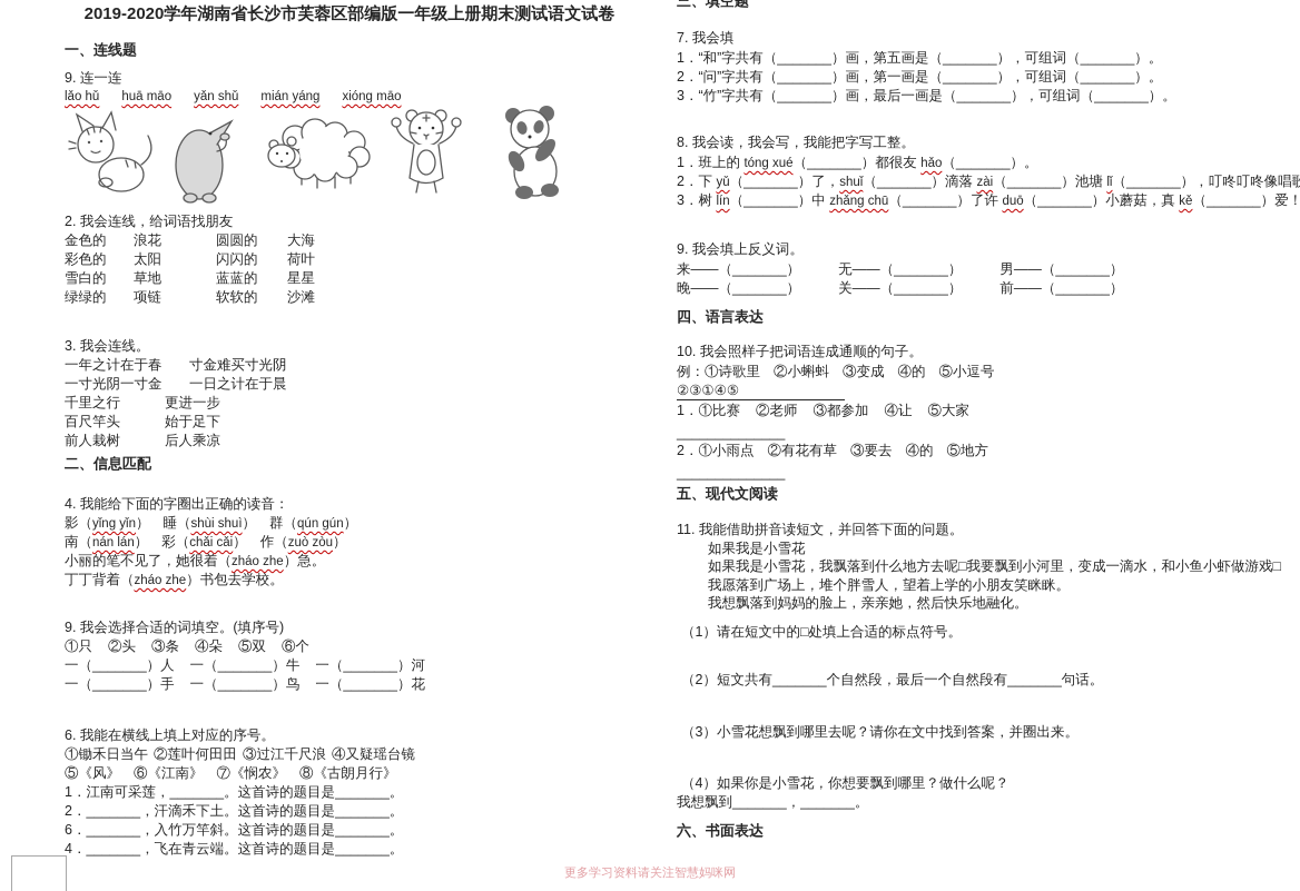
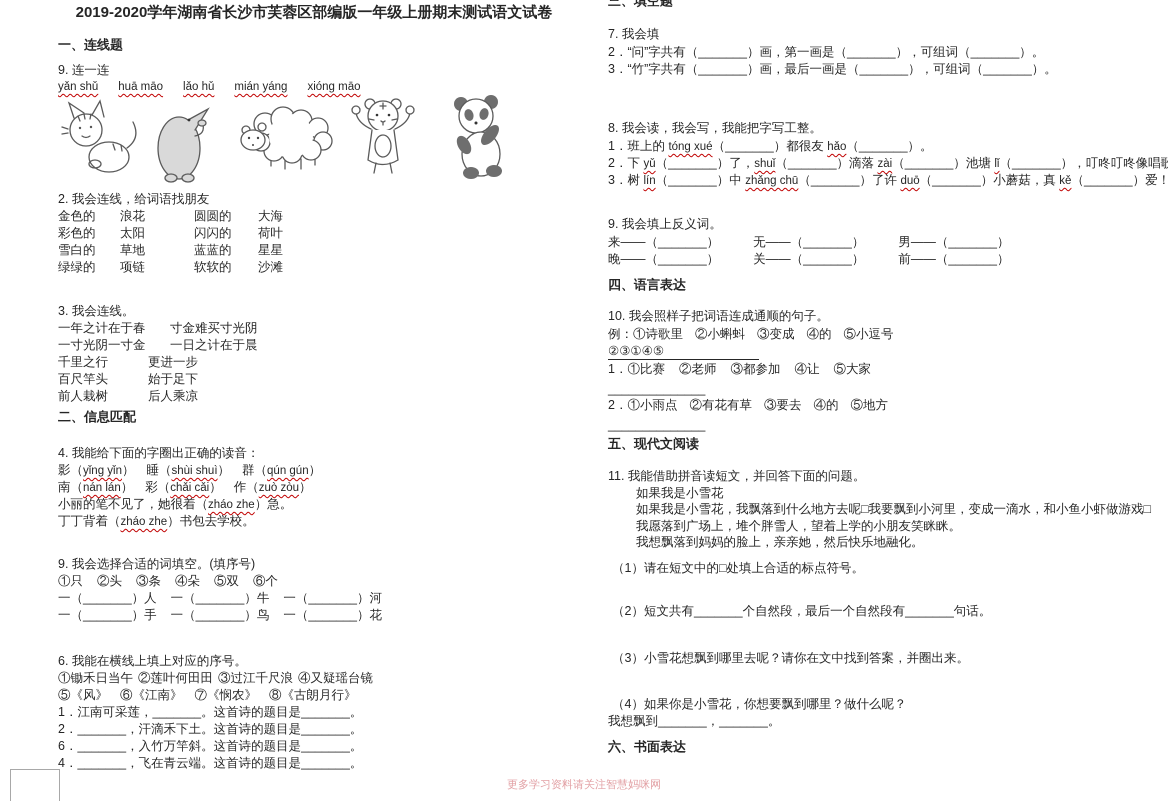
  2019-2020学年湖南省长沙市芙蓉区部编版一年级上册期末测试语文试卷
  一、连线题
  9. 连一连
- lǎo hǔ
+ yǎn shǔ
  huā māo
- yǎn shǔ
+ lǎo hǔ
  mián yáng
  xióng māo
  2. 我会连线，给词语找朋友
  金色的
  浪花
  圆圆的
  大海
  彩色的
  太阳
  闪闪的
  荷叶
  雪白的
  草地
  蓝蓝的
  星星
  绿绿的
  项链
  软软的
  沙滩
  3. 我会连线。
  一年之计在于春
  寸金难买寸光阴
  一寸光阴一寸金
  一日之计在于晨
  千里之行
  更进一步
  百尺竿头
  始于足下
  前人栽树
  后人乘凉
  二、信息匹配
  4. 我能给下面的字圈出正确的读音：
  影（yǐng yǐn）
  睡（shùi shuì）
  群（qún gún）
  南（nán lán）
  彩（chǎi cǎi）
  作（zuò zòu）
  小丽的笔不见了，她很着（zháo zhe）急。
  丁丁背着（zháo zhe）书包去学校。
  9. 我会选择合适的词填空。(填序号)
  ①只
  ②头
  ③条
  ④朵
  ⑤双
  ⑥个
  一（_______）人
  一（_______）牛
  一（_______）河
  一（_______）手
  一（_______）鸟
  一（_______）花
  6. 我能在横线上填上对应的序号。
  ①锄禾日当午
  ②莲叶何田田
  ③过江千尺浪
  ④又疑瑶台镜
  ⑤《风》
  ⑥《江南》
  ⑦《悯农》
  ⑧《古朗月行》
  1．江南可采莲，_______。这首诗的题目是_______。
  2．_______，汗滴禾下土。这首诗的题目是_______。
  6．_______，入竹万竿斜。这首诗的题目是_______。
  4．_______，飞在青云端。这首诗的题目是_______。
  三、填空题
  7. 我会填
- 1．“和”字共有（_______）画，第五画是（_______），可组词（_______）。
  2．“问”字共有（_______）画，第一画是（_______），可组词（_______）。
  3．“竹”字共有（_______）画，最后一画是（_______），可组词（_______）。
  8. 我会读，我会写，我能把字写工整。
  1．班上的 tóng xué（_______）都很友 hǎo（_______）。
  2．下 yǔ（_______）了，shuǐ（_______）滴落 zài（_______）池塘 lǐ（_______），叮咚叮咚像唱歌
  3．树 lín（_______）中 zhǎng chū（_______）了许 duō（_______）小蘑菇，真 kě（_______）爱！
  9. 我会填上反义词。
  来——（_______）
  无——（_______）
  男——（_______）
  晚——（_______）
  关——（_______）
  前——（_______）
  四、语言表达
  10. 我会照样子把词语连成通顺的句子。
  例：①诗歌里
  ②小蝌蚪
  ③变成
  ④的
  ⑤小逗号
  ②③①④⑤
  1．①比赛
  ②老师
  ③都参加
  ④让
  ⑤大家
  ______________
  2．①小雨点
  ②有花有草
  ③要去
  ④的
  ⑤地方
  ______________
  五、现代文阅读
  11. 我能借助拼音读短文，并回答下面的问题。
  如果我是小雪花
  如果我是小雪花，我飘落到什么地方去呢□我要飘到小河里，变成一滴水，和小鱼小虾做游戏□
  我愿落到广场上，堆个胖雪人，望着上学的小朋友笑眯眯。
  我想飘落到妈妈的脸上，亲亲她，然后快乐地融化。
  （1）请在短文中的□处填上合适的标点符号。
  （2）短文共有_______个自然段，最后一个自然段有_______句话。
  （3）小雪花想飘到哪里去呢？请你在文中找到答案，并圈出来。
  （4）如果你是小雪花，你想要飘到哪里？做什么呢？
  我想飘到_______，_______。
  六、书面表达
  更多学习资料请关注智慧妈咪网
